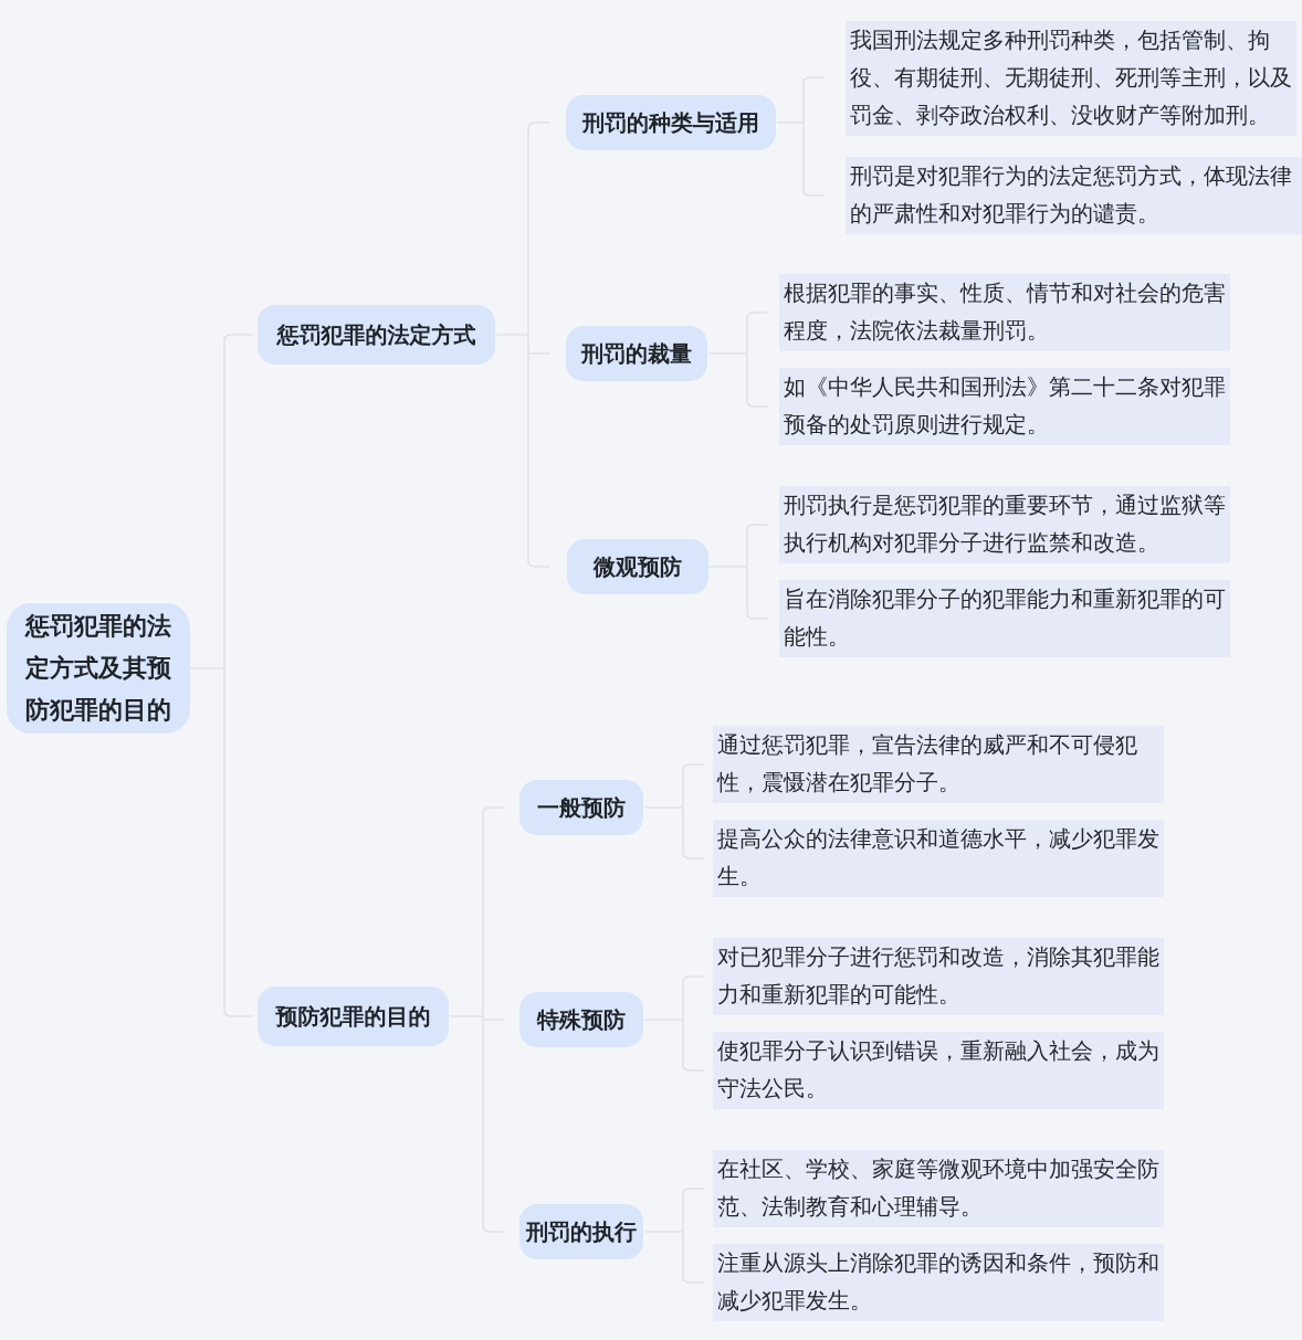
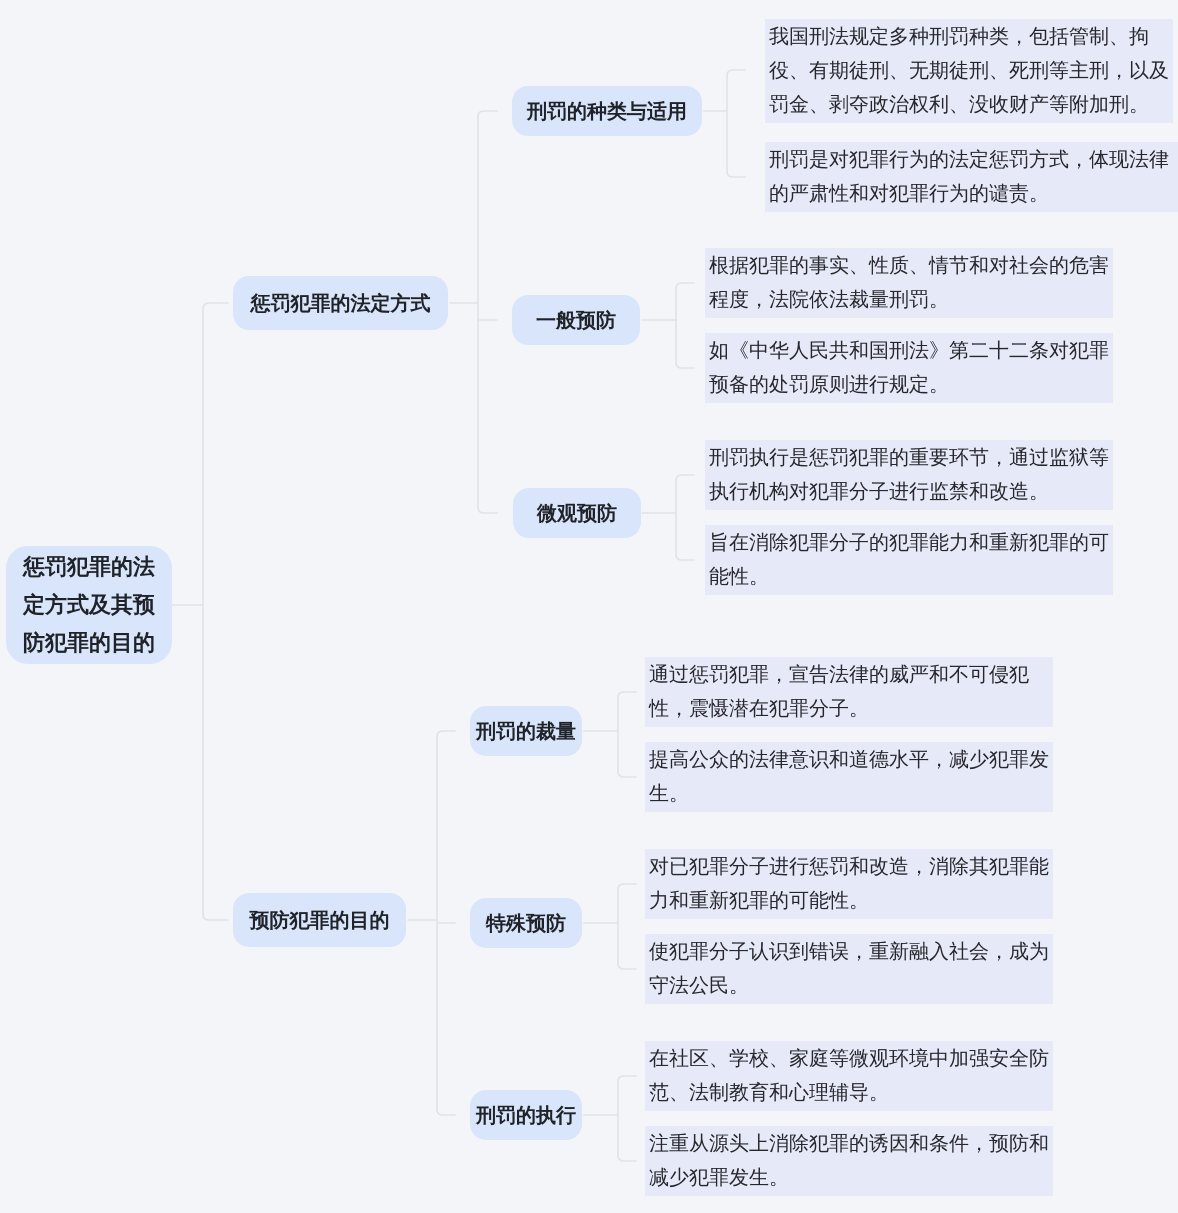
  惩罚犯罪的法
  定方式及其预
  防犯罪的目的
  惩罚犯罪的法定方式
  预防犯罪的目的
  刑罚的种类与适用
- 刑罚的裁量
+ 一般预防
  微观预防
- 一般预防
+ 刑罚的裁量
  特殊预防
  刑罚的执行
  我国刑法规定多种刑罚种类，包括管制、拘
  役、有期徒刑、无期徒刑、死刑等主刑，以及
  罚金、剥夺政治权利、没收财产等附加刑。
  刑罚是对犯罪行为的法定惩罚方式，体现法律
  的严肃性和对犯罪行为的谴责。
  根据犯罪的事实、性质、情节和对社会的危害
  程度，法院依法裁量刑罚。
  如《中华人民共和国刑法》第二十二条对犯罪
  预备的处罚原则进行规定。
  刑罚执行是惩罚犯罪的重要环节，通过监狱等
  执行机构对犯罪分子进行监禁和改造。
  旨在消除犯罪分子的犯罪能力和重新犯罪的可
  能性。
  通过惩罚犯罪，宣告法律的威严和不可侵犯
  性，震慑潜在犯罪分子。
  提高公众的法律意识和道德水平，减少犯罪发
  生。
  对已犯罪分子进行惩罚和改造，消除其犯罪能
  力和重新犯罪的可能性。
  使犯罪分子认识到错误，重新融入社会，成为
  守法公民。
  在社区、学校、家庭等微观环境中加强安全防
  范、法制教育和心理辅导。
  注重从源头上消除犯罪的诱因和条件，预防和
  减少犯罪发生。
